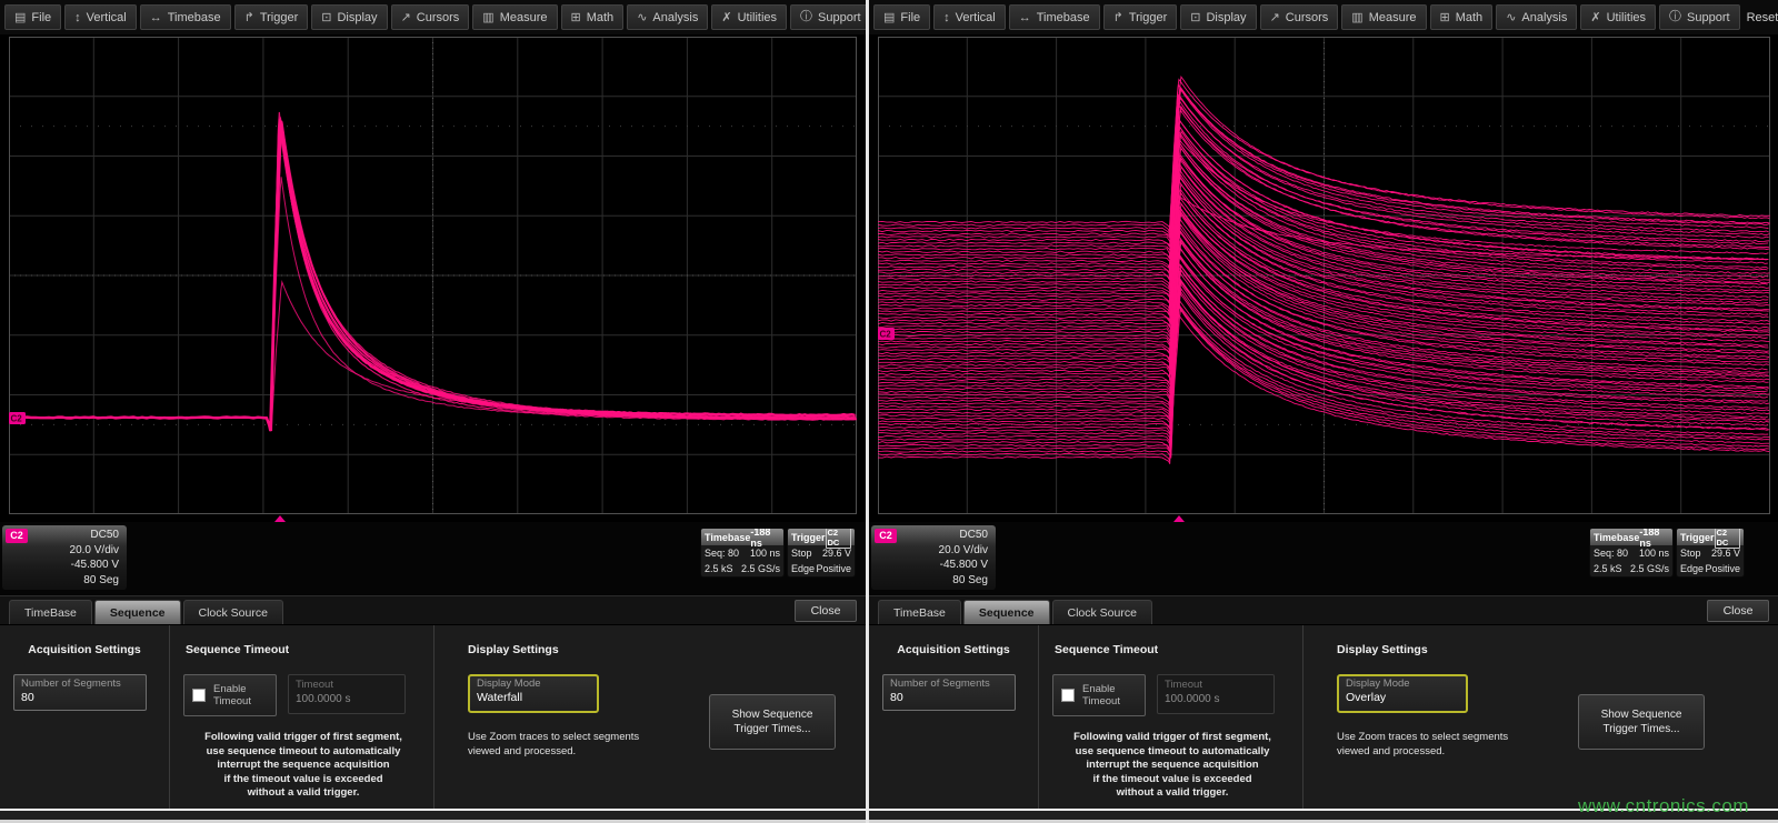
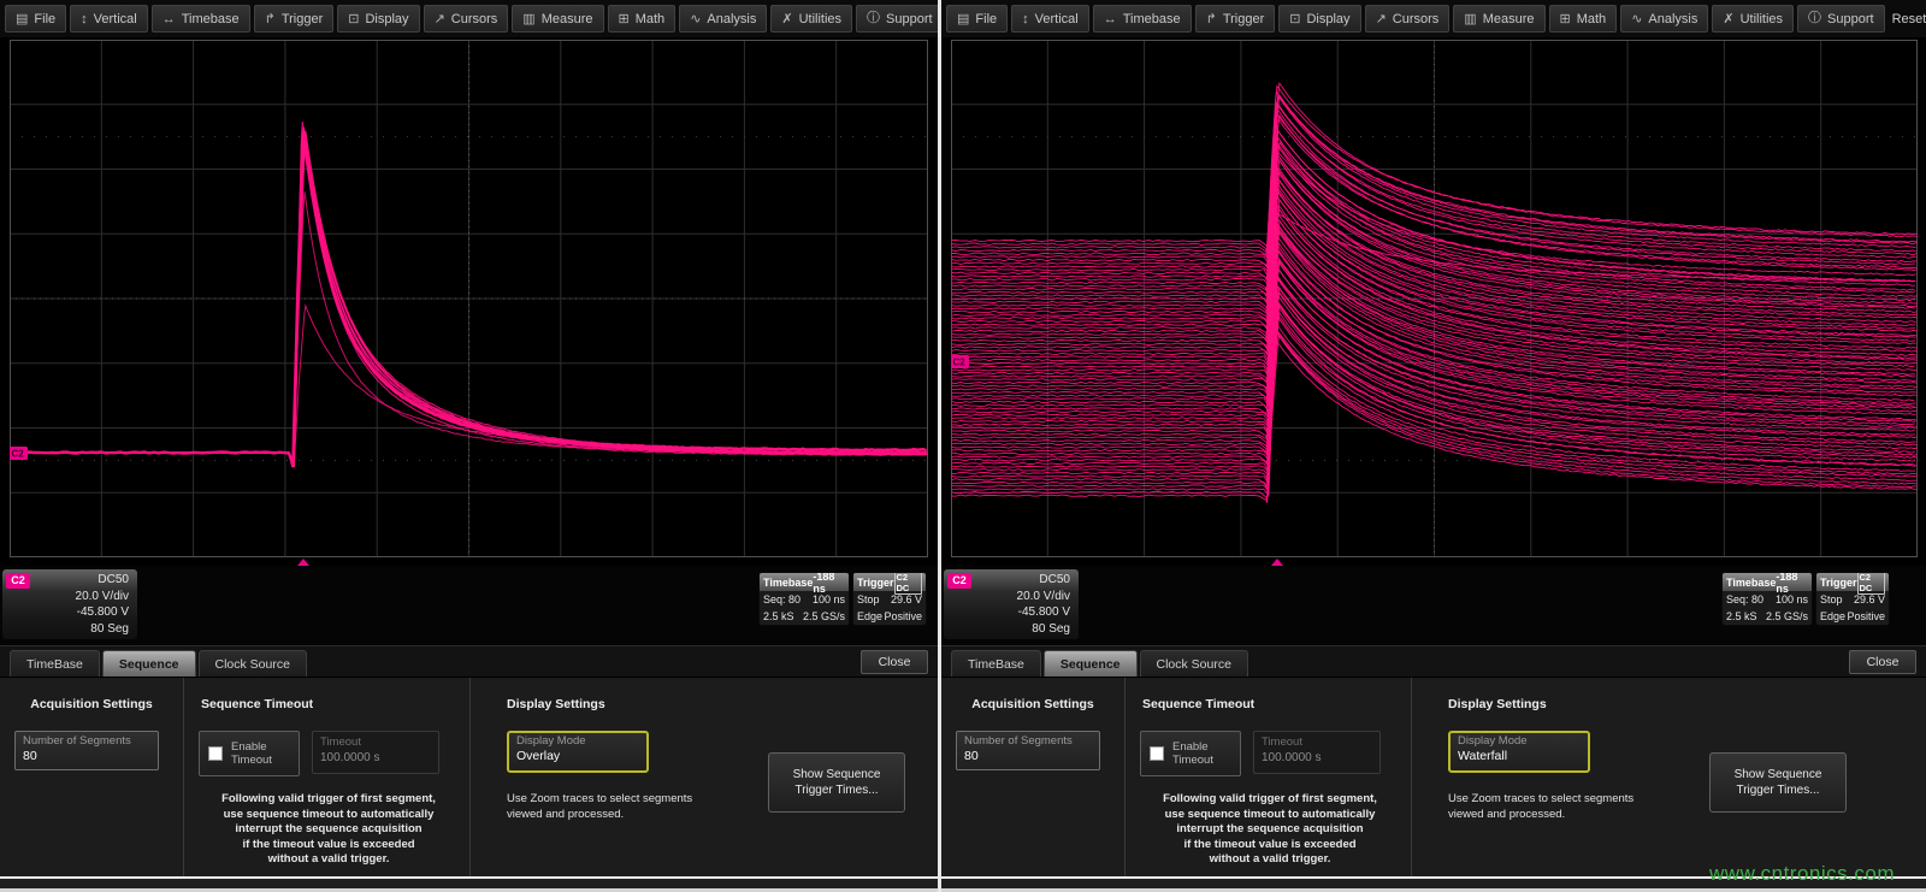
  ▤
  File
  ↕
  Vertical
  ↔
  Timebase
  ↱
  Trigger
  ⊡
  Display
  ↗
  Cursors
  ▥
  Measure
  ⊞
  Math
  ∿
  Analysis
  ✗
  Utilities
  ⓘ
  Support
  C2
  C2
  DC50
  20.0 V/div
  -45.800 V
  80 Seg
  Timebase
  -188 ns
  Seq: 80
  100 ns
  2.5 kS
  2.5 GS/s
  Trigger
  C2 DC
  Stop
  29.6 V
  Edge
  Positive
  TimeBase
  Sequence
  Clock Source
  Close
  Acquisition Settings
  Number of Segments
  80
  Sequence Timeout
  Enable
  Timeout
  Timeout
  100.0000 s
  Following valid trigger of first segment,
  use sequence timeout to automatically
  interrupt the sequence acquisition
  if the timeout value is exceeded
  without a valid trigger.
  Display Settings
  Display Mode
- Waterfall
+ Overlay
  Use Zoom traces to select segments
  viewed and processed.
  Show Sequence
  Trigger Times...
  ▤
  File
  ↕
  Vertical
  ↔
  Timebase
  ↱
  Trigger
  ⊡
  Display
  ↗
  Cursors
  ▥
  Measure
  ⊞
  Math
  ∿
  Analysis
  ✗
  Utilities
  ⓘ
  Support
  Reset
  C2
  C2
  DC50
  20.0 V/div
  -45.800 V
  80 Seg
  Timebase
  -188 ns
  Seq: 80
  100 ns
  2.5 kS
  2.5 GS/s
  Trigger
  C2 DC
  Stop
  29.6 V
  Edge
  Positive
  TimeBase
  Sequence
  Clock Source
  Close
  Acquisition Settings
  Number of Segments
  80
  Sequence Timeout
  Enable
  Timeout
  Timeout
  100.0000 s
  Following valid trigger of first segment,
  use sequence timeout to automatically
  interrupt the sequence acquisition
  if the timeout value is exceeded
  without a valid trigger.
  Display Settings
  Display Mode
- Overlay
+ Waterfall
  Use Zoom traces to select segments
  viewed and processed.
  Show Sequence
  Trigger Times...
  www.cntronics.com
